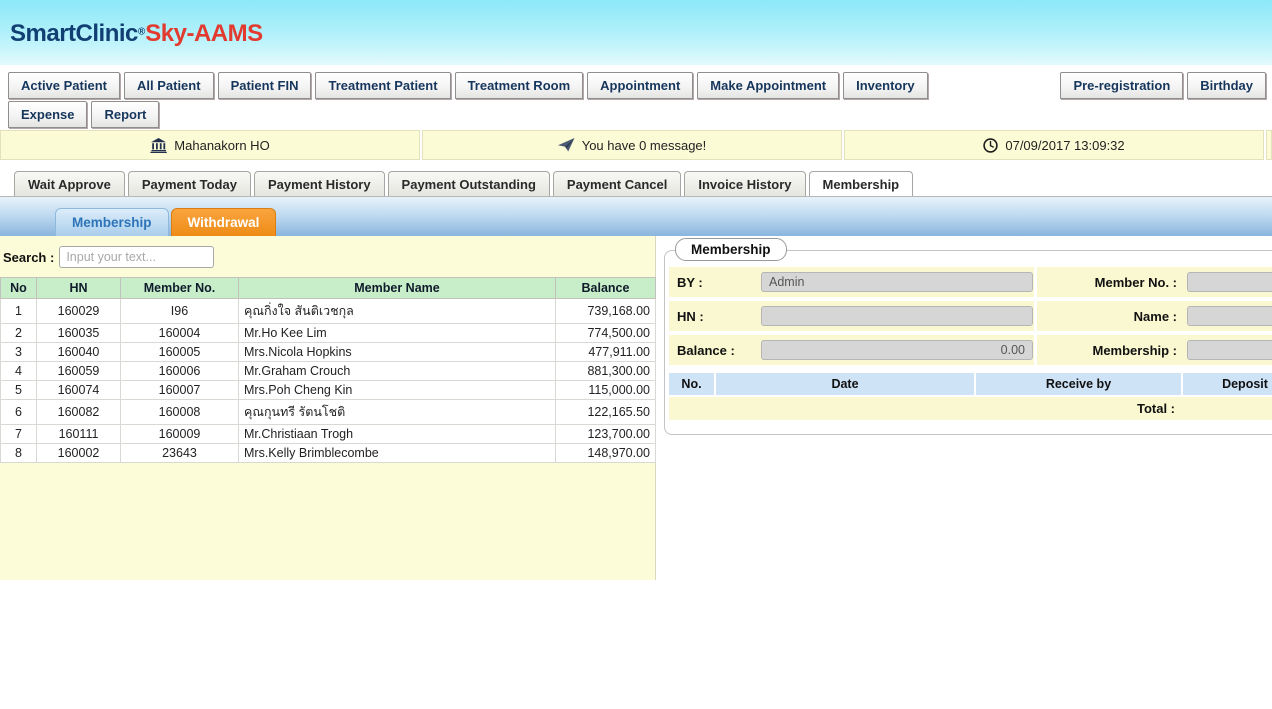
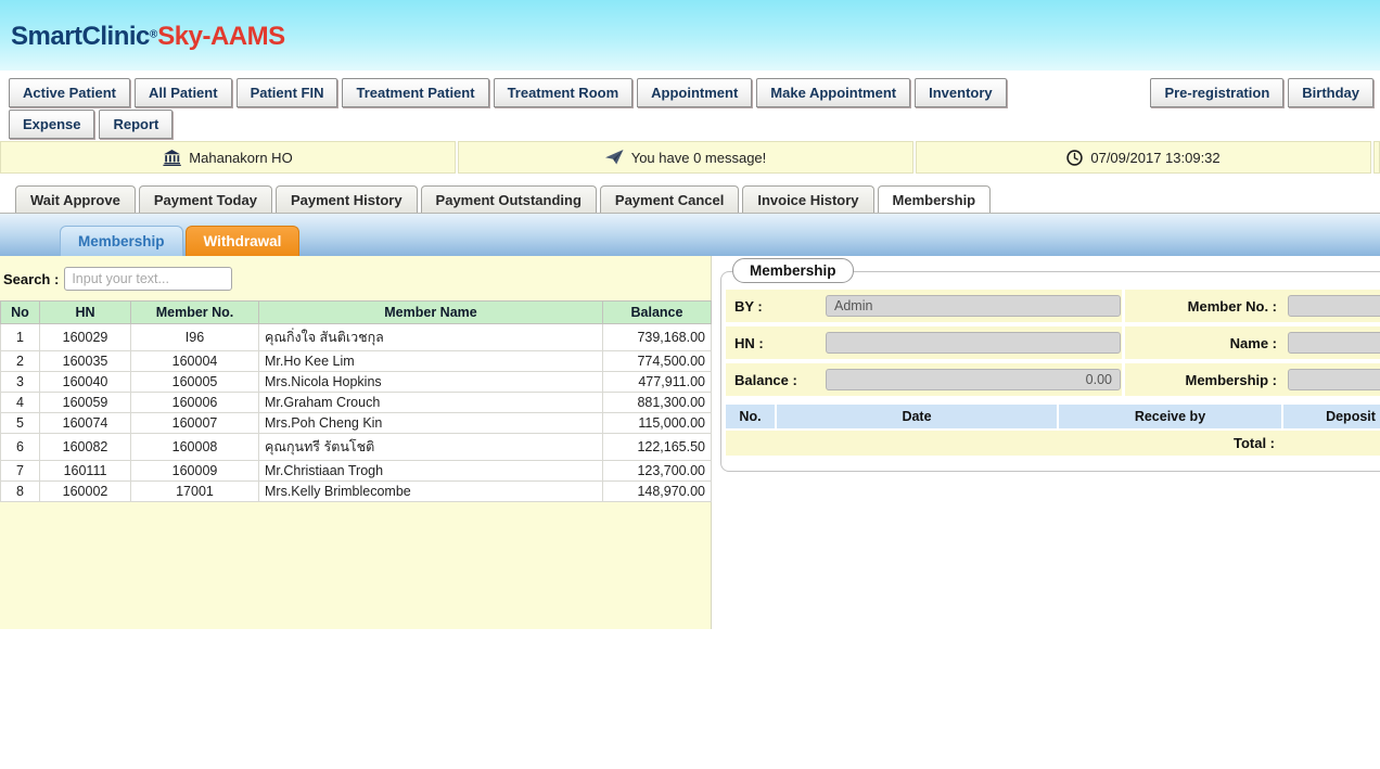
  SmartClinic®Sky-AAMS
  Active Patient
  All Patient
  Patient FIN
  Treatment Patient
  Treatment Room
  Appointment
  Make Appointment
  Inventory
  Pre-registration
  Birthday
  Expense
  Report
  Mahanakorn HO
  You have 0 message!
  07/09/2017 13:09:32
  Wait Approve
  Payment Today
  Payment History
  Payment Outstanding
  Payment Cancel
  Invoice History
  Membership
  Membership
  Withdrawal
  Search :
  Input your text...
  No	HN	Member No.	Member Name	Balance
  1	160029	I96	คุณกิ่งใจ สันติเวชกุล	739,168.00
  2	160035	160004	Mr.Ho Kee Lim	774,500.00
  3	160040	160005	Mrs.Nicola Hopkins	477,911.00
  4	160059	160006	Mr.Graham Crouch	881,300.00
  5	160074	160007	Mrs.Poh Cheng Kin	115,000.00
  6	160082	160008	คุณกุนทรี รัตนโชติ	122,165.50
  7	160111	160009	Mr.Christiaan Trogh	123,700.00
- 8	160002	23643	Mrs.Kelly Brimblecombe	148,970.00
+ 8	160002	17001	Mrs.Kelly Brimblecombe	148,970.00
  Membership
  BY :
  Admin
  Member No. :
  HN :
  Name :
  Balance :
  0.00
  Membership :
  No.
  Date
  Receive by
  Deposit
  Total :
